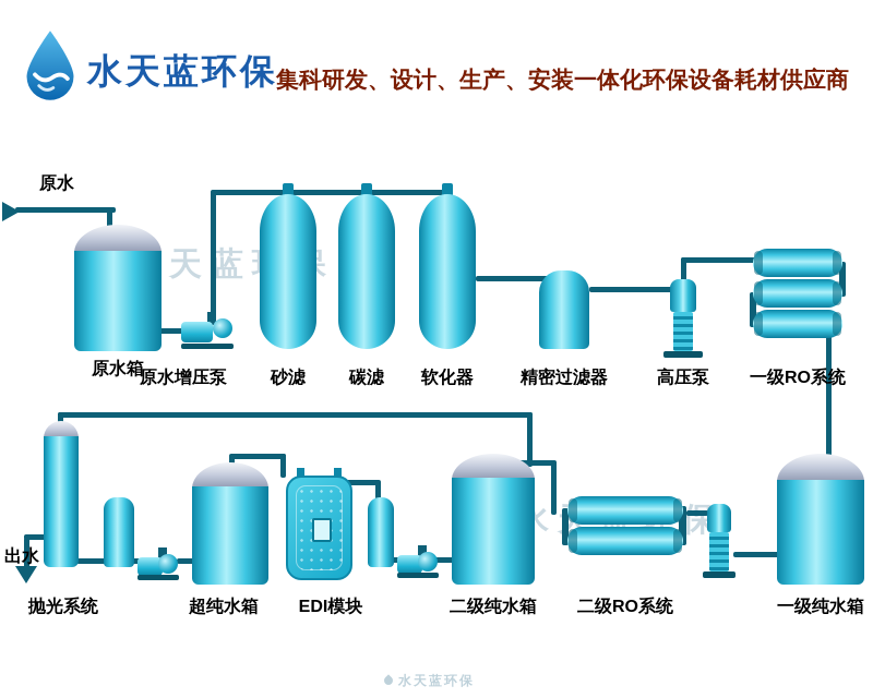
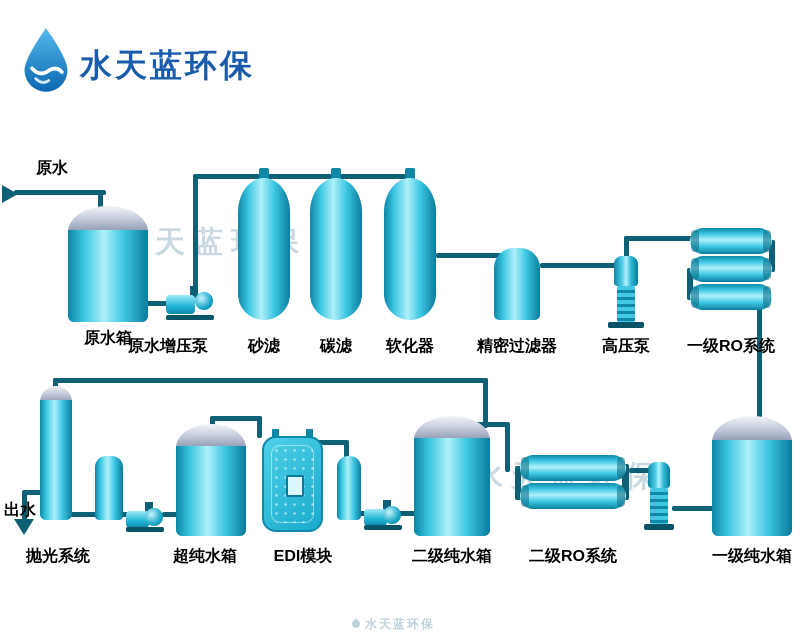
  水天蓝环保
- 集科研发、设计、生产、安装一体化环保设备耗材供应商
  水天蓝环保
  原水
  原水箱
  原水增压泵
  砂滤
  碳滤
  软化器
  精密过滤器
  高压泵
  一级RO系统
  出水
  抛光系统
  超纯水箱
  EDI模块
  二级纯水箱
  二级RO系统
  一级纯水箱
